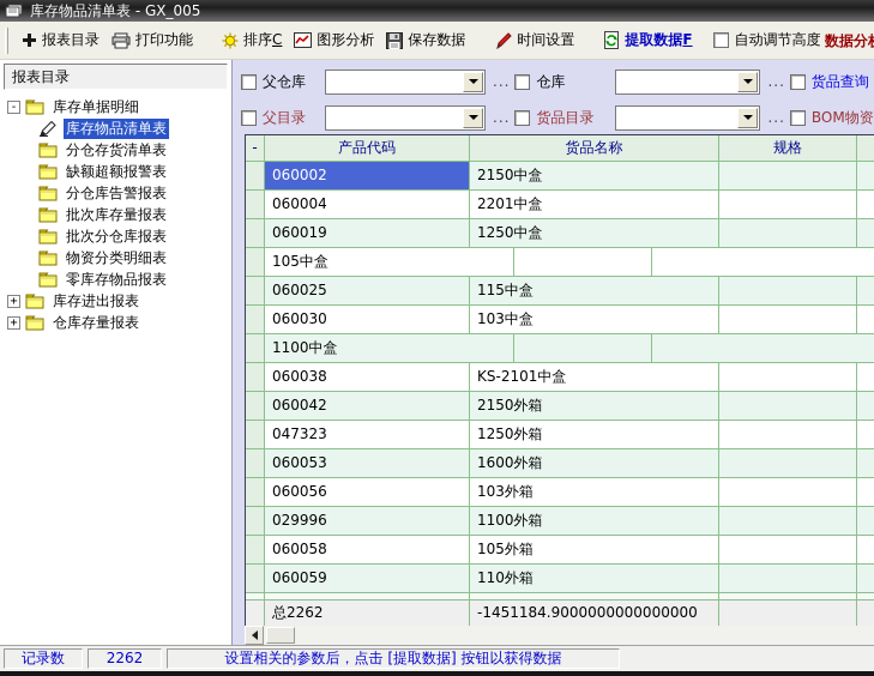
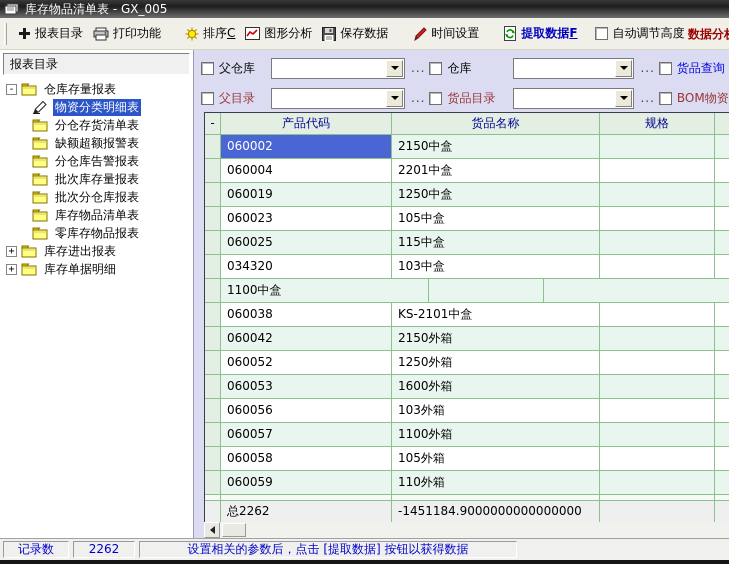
  库存物品清单表 - GX_005
  报表目录
  打印功能
  排序C
  图形分析
  保存数据
  时间设置
  提取数据F
  自动调节高度
  数据分
  报表目录
  -
- 库存单据明细
+ 仓库存量报表
- 库存物品清单表
+ 物资分类明细表
  分仓存货清单表
  缺额超额报警表
  分仓库告警报表
  批次库存量报表
  批次分仓库报表
- 物资分类明细表
+ 库存物品清单表
  零库存物品报表
  +
  库存进出报表
  +
- 仓库存量报表
+ 库存单据明细
  父仓库
  ...
  仓库
  ...
  货品查询
  父目录
  ...
  货品目录
  ...
  BOM物资
  -
  产品代码
  货品名称
  规格
  060002
  2150中盒
  060004
  2201中盒
  060019
  1250中盒
+ 060023
  105中盒
  060025
  115中盒
- 060030
+ 034320
  103中盒
  1100中盒
  060038
  KS-2101中盒
  060042
  2150外箱
- 047323
+ 060052
  1250外箱
  060053
  1600外箱
  060056
  103外箱
- 029996
+ 060057
  1100外箱
  060058
  105外箱
  060059
  110外箱
  总2262
  -1451184.9000000000000000
  记录数
  2262
  设置相关的参数后，点击 [提取数据] 按钮以获得数据
